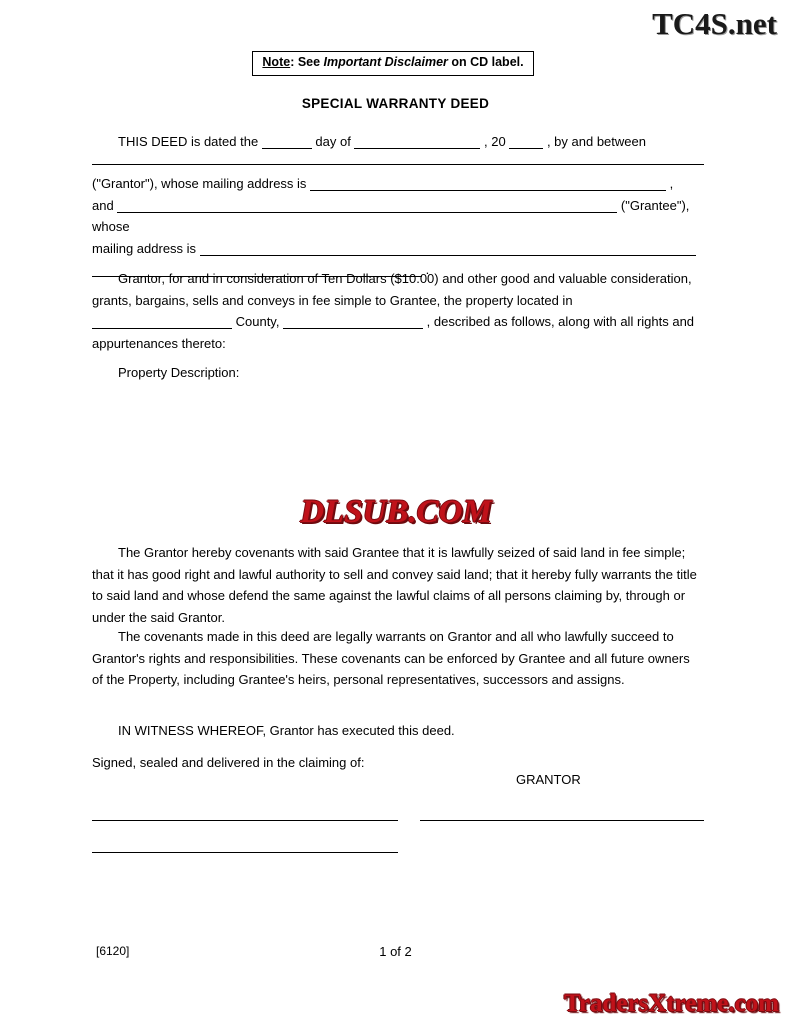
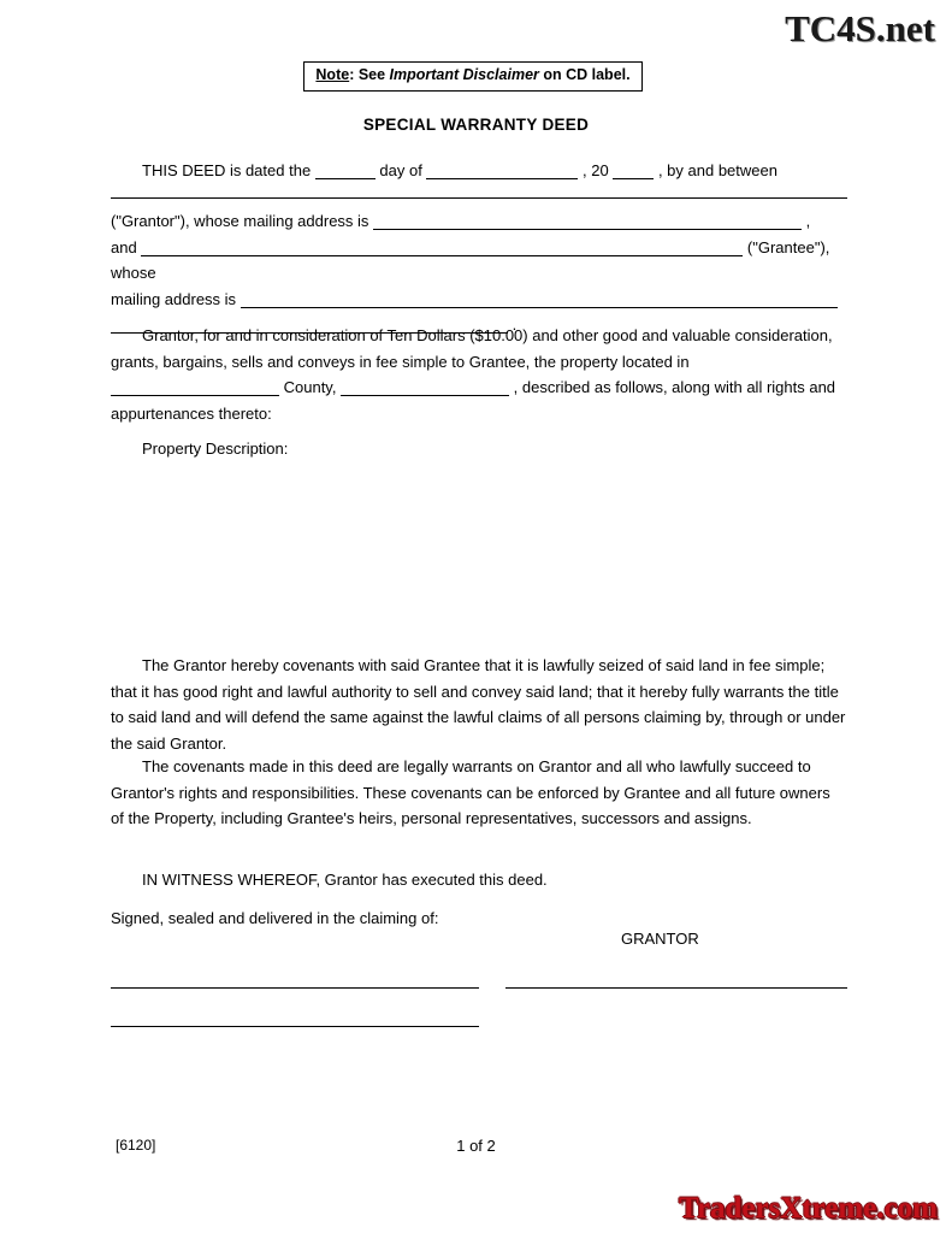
  TC4S.net
  Note: See Important Disclaimer on CD label.
  SPECIAL WARRANTY DEED
  THIS DEED is dated the day of , 20 , by and between
  ("Grantor"), whose mailing address is ,
  and ("Grantee"), whose
  mailing address is
  .
  Grantor, for and in consideration of Ten Dollars ($10.00) and other good and valuable consideration, grants, bargains, sells and conveys in fee simple to Grantee, the property located in County, , described as follows, along with all rights and appurtenances thereto:
  Property Description:
- DLSUB.COM
- The Grantor hereby covenants with said Grantee that it is lawfully seized of said land in fee simple; that it has good right and lawful authority to sell and convey said land; that it hereby fully warrants the title to said land and whose defend the same against the lawful claims of all persons claiming by, through or under the said Grantor.
+ The Grantor hereby covenants with said Grantee that it is lawfully seized of said land in fee simple; that it has good right and lawful authority to sell and convey said land; that it hereby fully warrants the title to said land and will defend the same against the lawful claims of all persons claiming by, through or under the said Grantor.
  The covenants made in this deed are legally warrants on Grantor and all who lawfully succeed to Grantor's rights and responsibilities. These covenants can be enforced by Grantee and all future owners of the Property, including Grantee's heirs, personal representatives, successors and assigns.
  IN WITNESS WHEREOF, Grantor has executed this deed.
  Signed, sealed and delivered in the claiming of:
  GRANTOR
  [6120]
  1 of 2
  TradersXtreme.com
